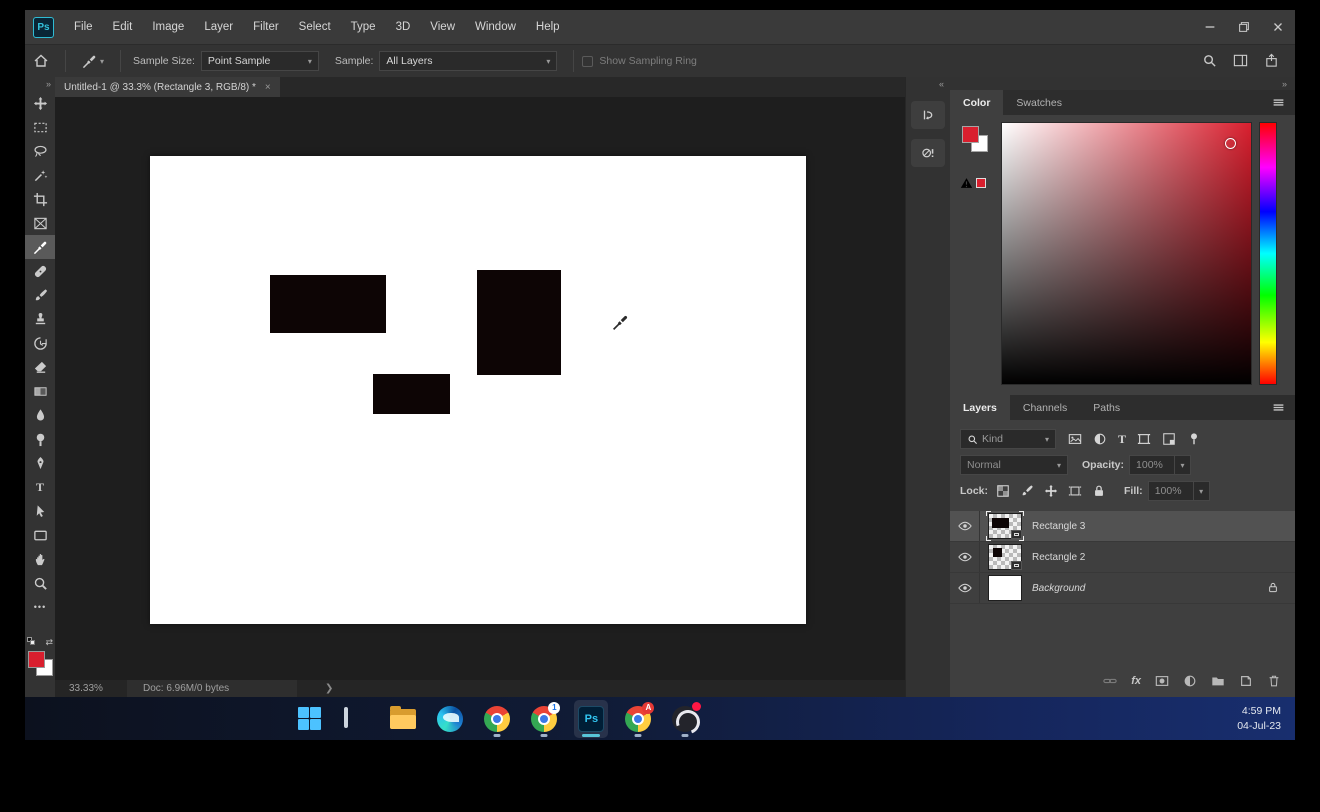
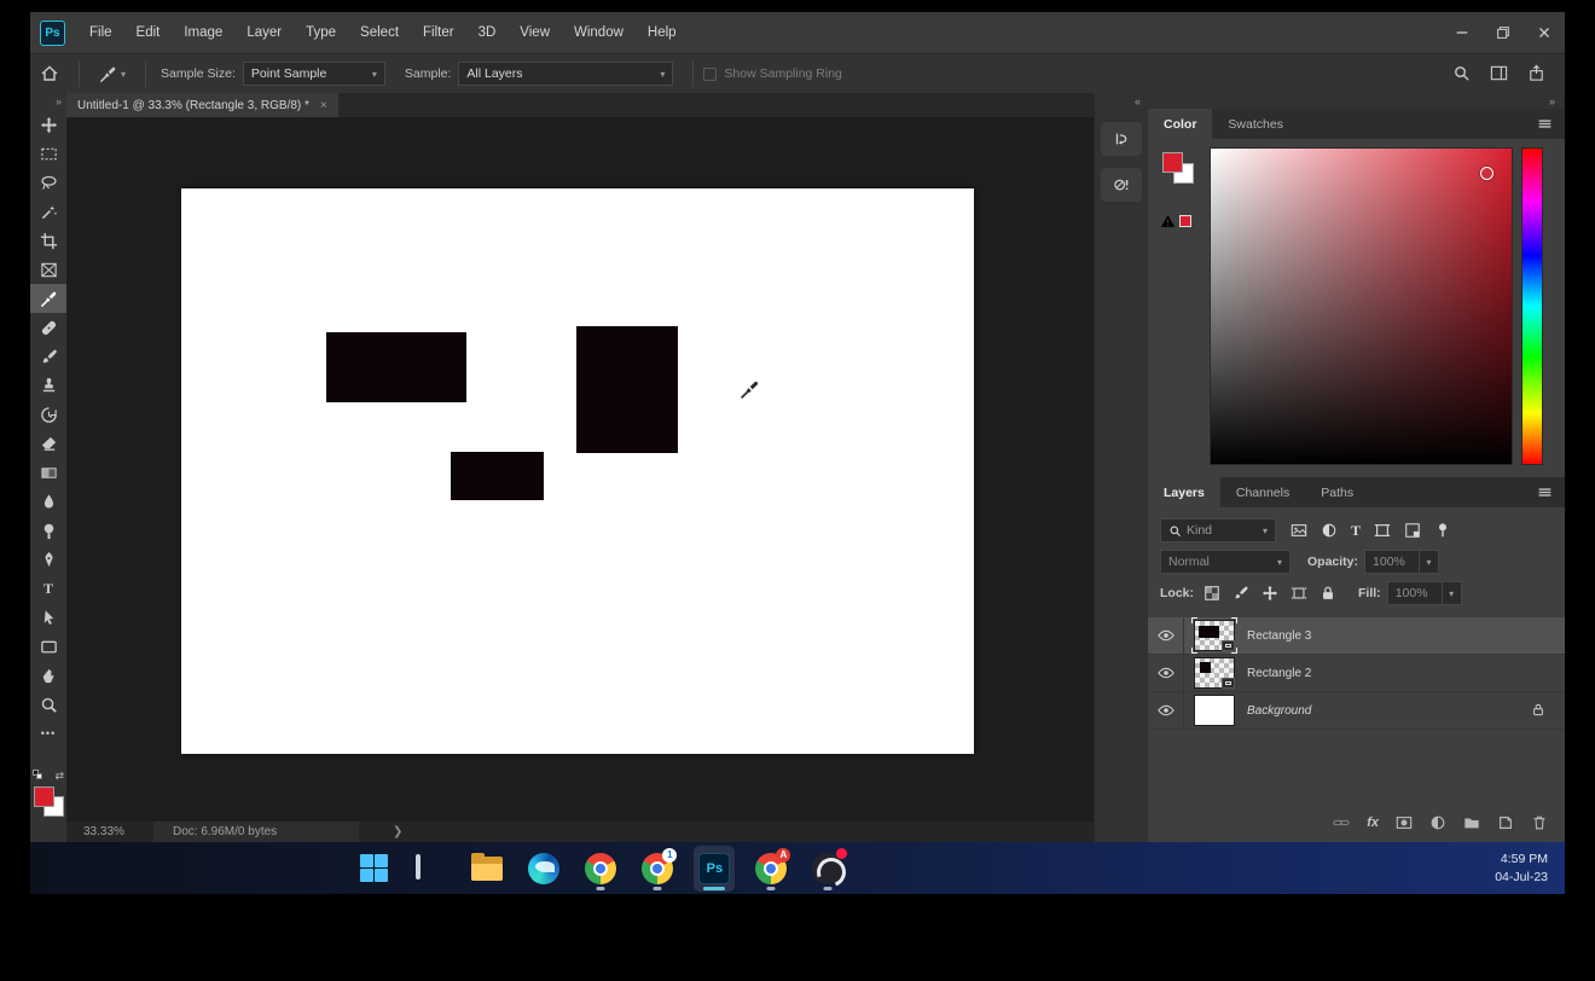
  Ps
  File
  Edit
  Image
  Layer
- Filter
+ Type
  Select
- Type
+ Filter
  3D
  View
  Window
  Help
  ▾
  Sample Size:
  Point Sample
  ▾
  Sample:
  All Layers
  ▾
  Show Sampling Ring
  »
  T
  •••
  ⇄
  Untitled-1 @ 33.3% (Rectangle 3, RGB/8) *
  ×
  33.33%
  Doc: 6.96M/0 bytes
  ❯
  «
  »
  Color
  Swatches
  Layers
  Channels
  Paths
  Kind
  ▾
  T
  Normal
  ▾
  Opacity:
  100%
  ▾
  Lock:
  Fill:
  100%
  ▾
  Rectangle 3
  Rectangle 2
  Background
  fx
  1
  Ps
  A
  4:59 PM
  04-Jul-23
